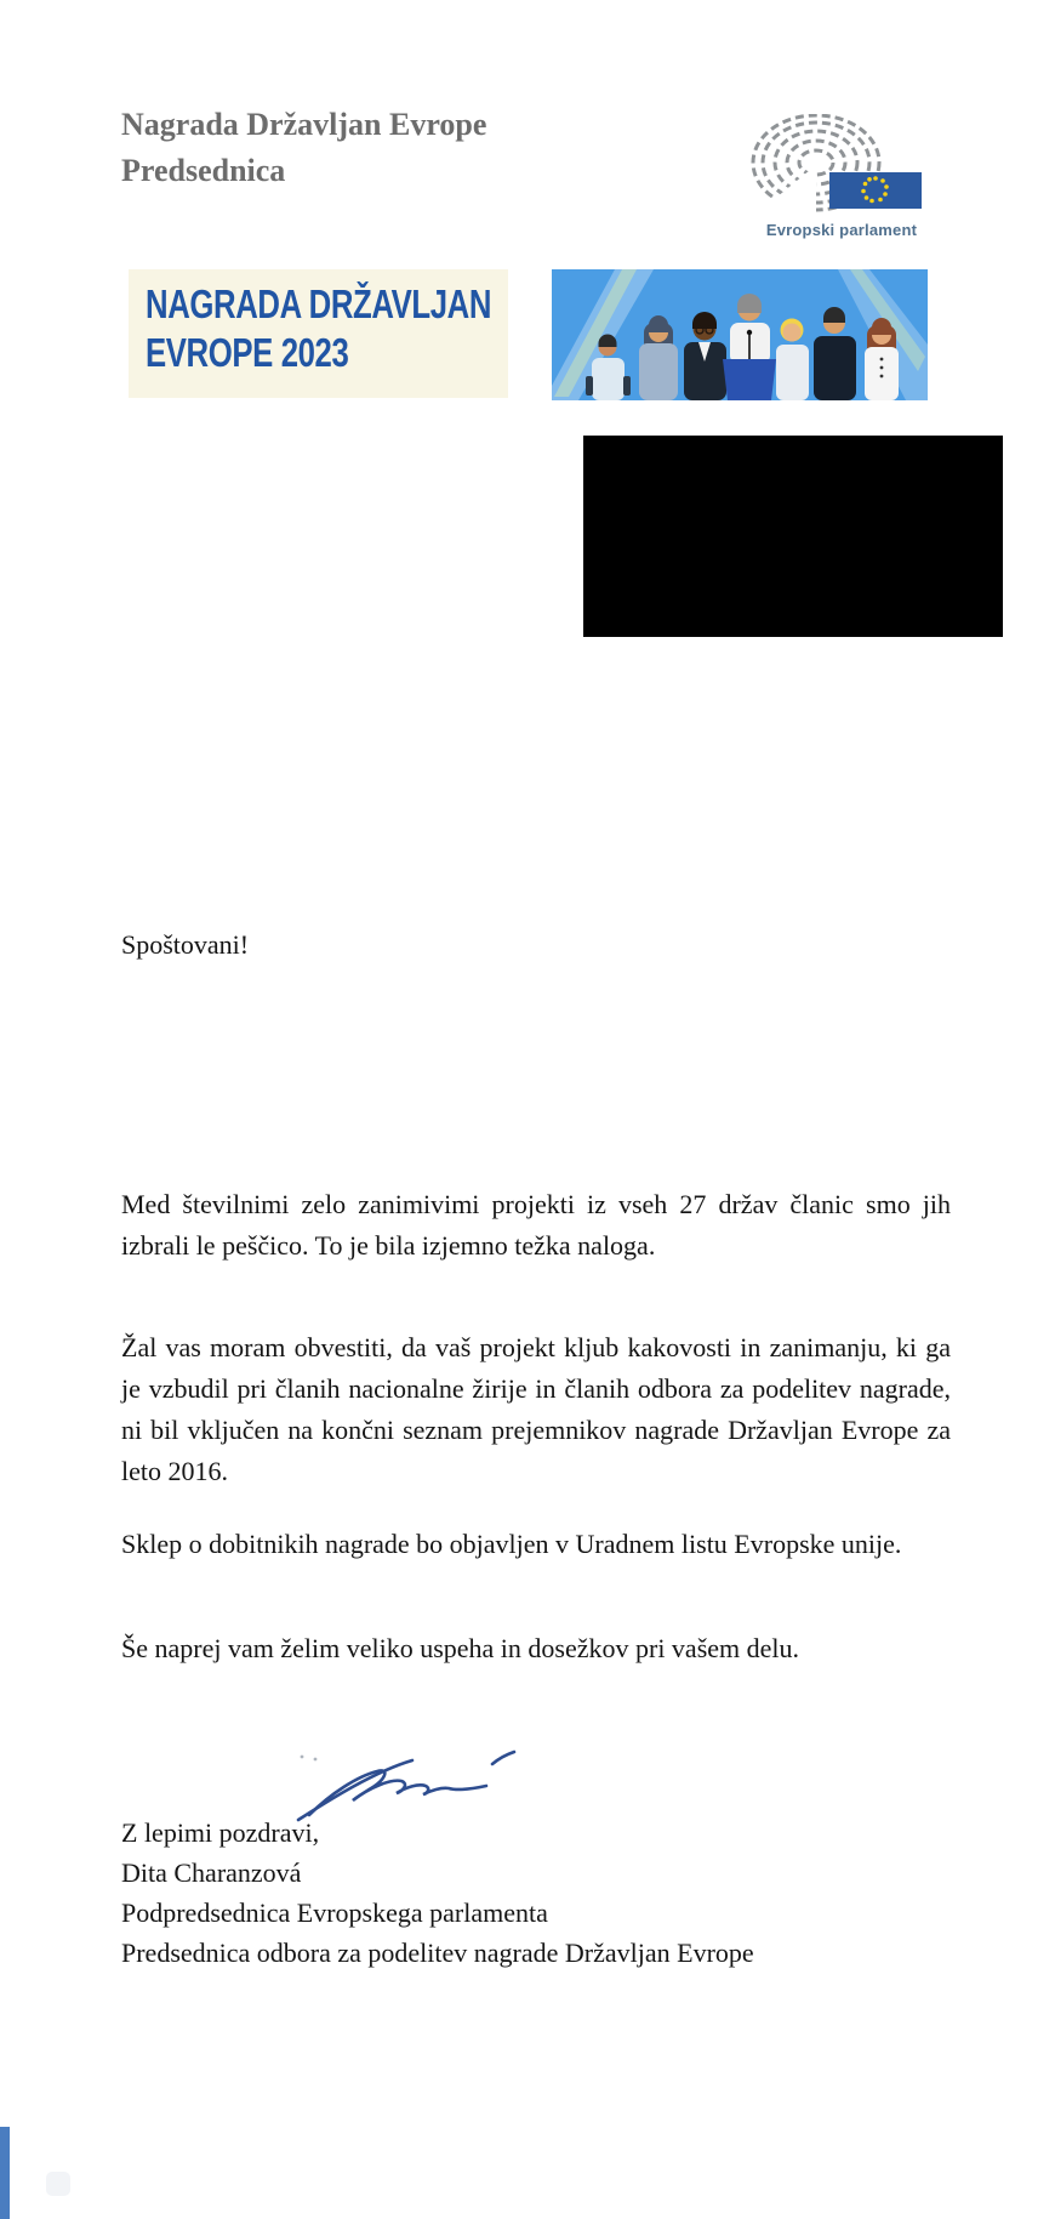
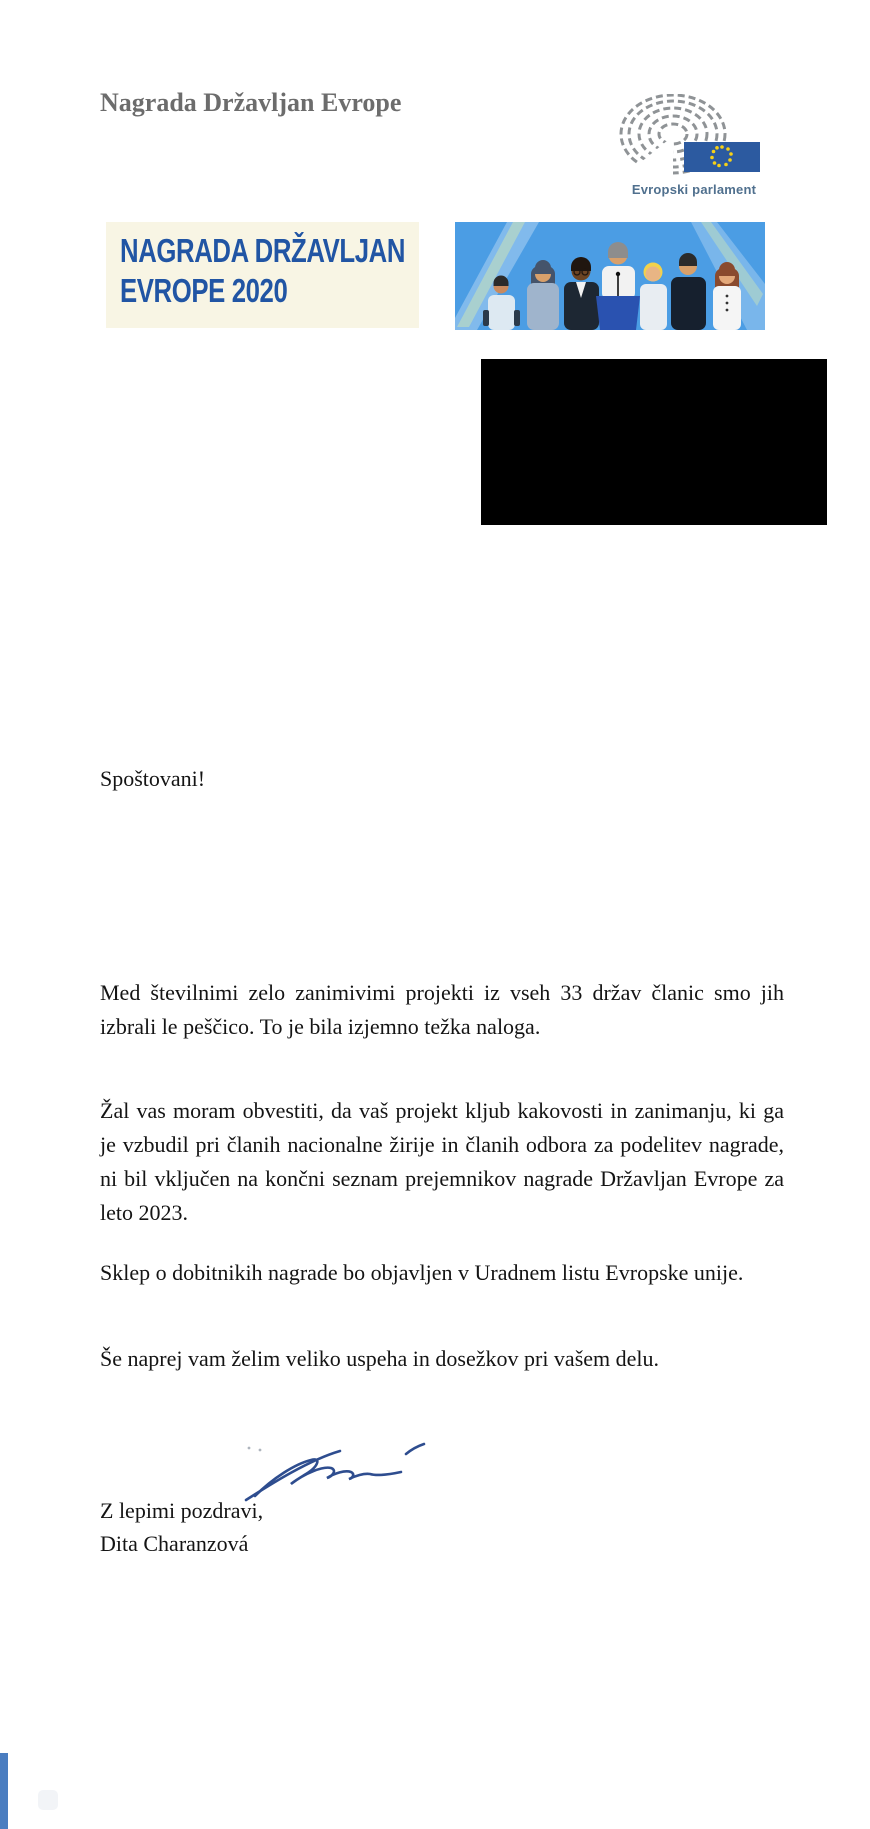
  Nagrada Državljan Evrope
- Predsednica
  Evropski parlament
  NAGRADA DRŽAVLJAN
- EVROPE 2023
+ EVROPE 2020
  Spoštovani!
- Med številnimi zelo zanimivimi projekti iz vseh 27 držav članic smo jih izbrali le peščico. To je bila izjemno težka naloga.
+ Med številnimi zelo zanimivimi projekti iz vseh 33 držav članic smo jih izbrali le peščico. To je bila izjemno težka naloga.
- Žal vas moram obvestiti, da vaš projekt kljub kakovosti in zanimanju, ki ga je vzbudil pri članih nacionalne žirije in članih odbora za podelitev nagrade, ni bil vključen na končni seznam prejemnikov nagrade Državljan Evrope za leto 2016.
+ Žal vas moram obvestiti, da vaš projekt kljub kakovosti in zanimanju, ki ga je vzbudil pri članih nacionalne žirije in članih odbora za podelitev nagrade, ni bil vključen na končni seznam prejemnikov nagrade Državljan Evrope za leto 2023.
  Sklep o dobitnikih nagrade bo objavljen v Uradnem listu Evropske unije.
  Še naprej vam želim veliko uspeha in dosežkov pri vašem delu.
  Z lepimi pozdravi,
  Dita Charanzová
- Podpredsednica Evropskega parlamenta
- Predsednica odbora za podelitev nagrade Državljan Evrope
